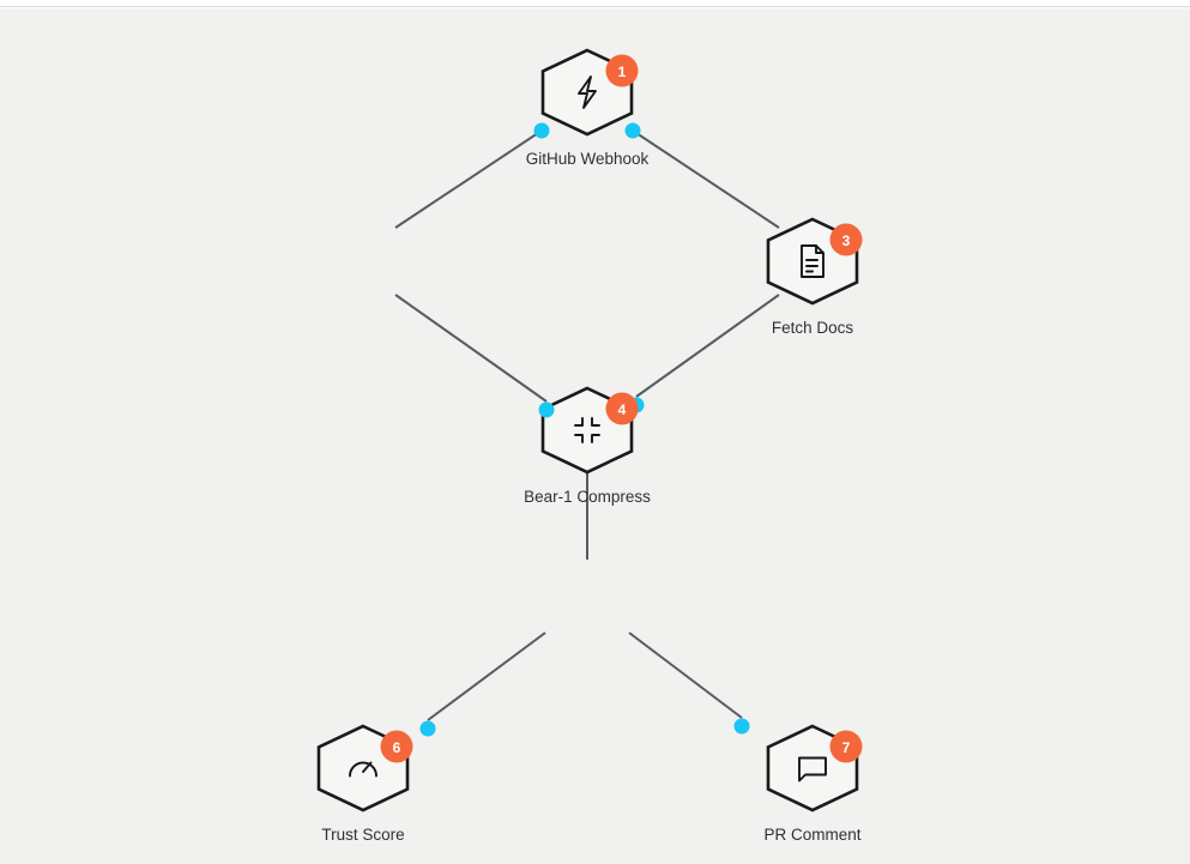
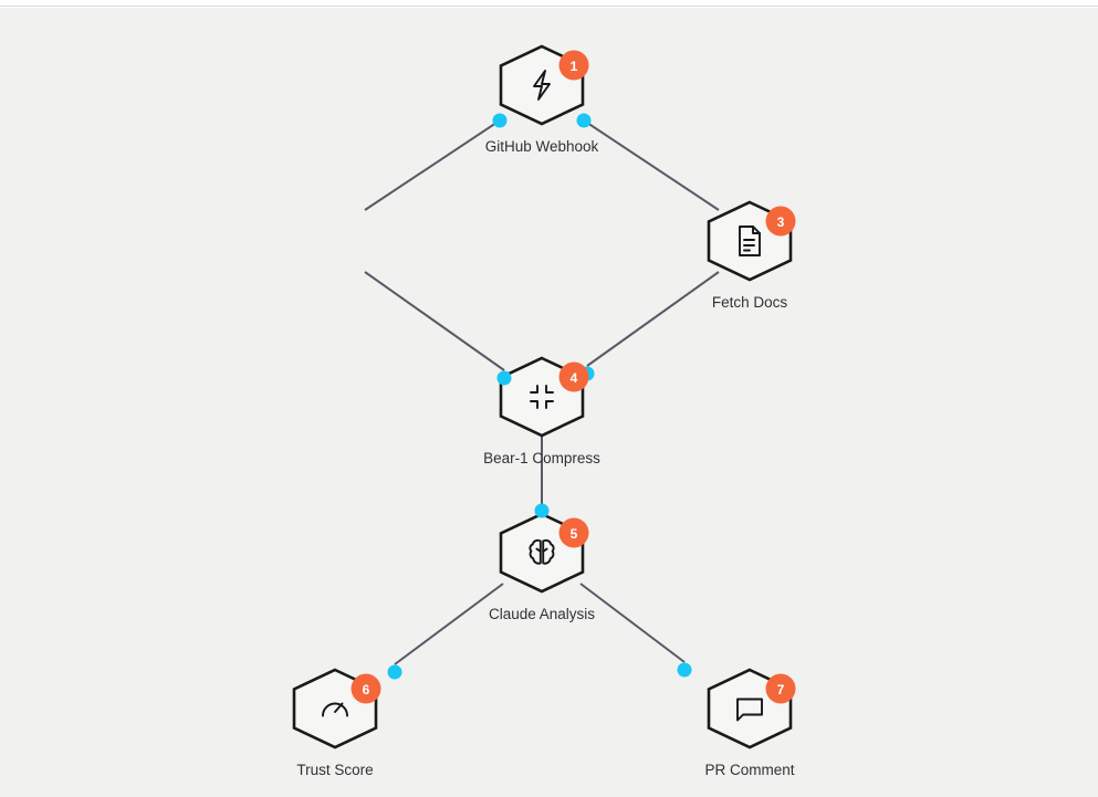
  1
  GitHub Webhook
  3
  Fetch Docs
  4
  Bear-1 Compress
+ 5
+ Claude Analysis
  6
  Trust Score
  7
  PR Comment
